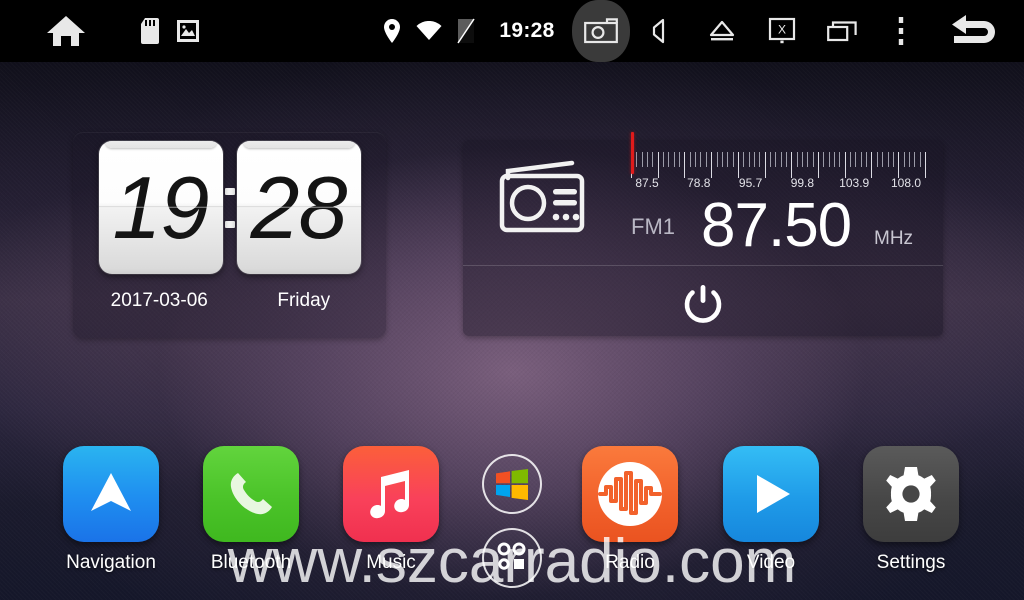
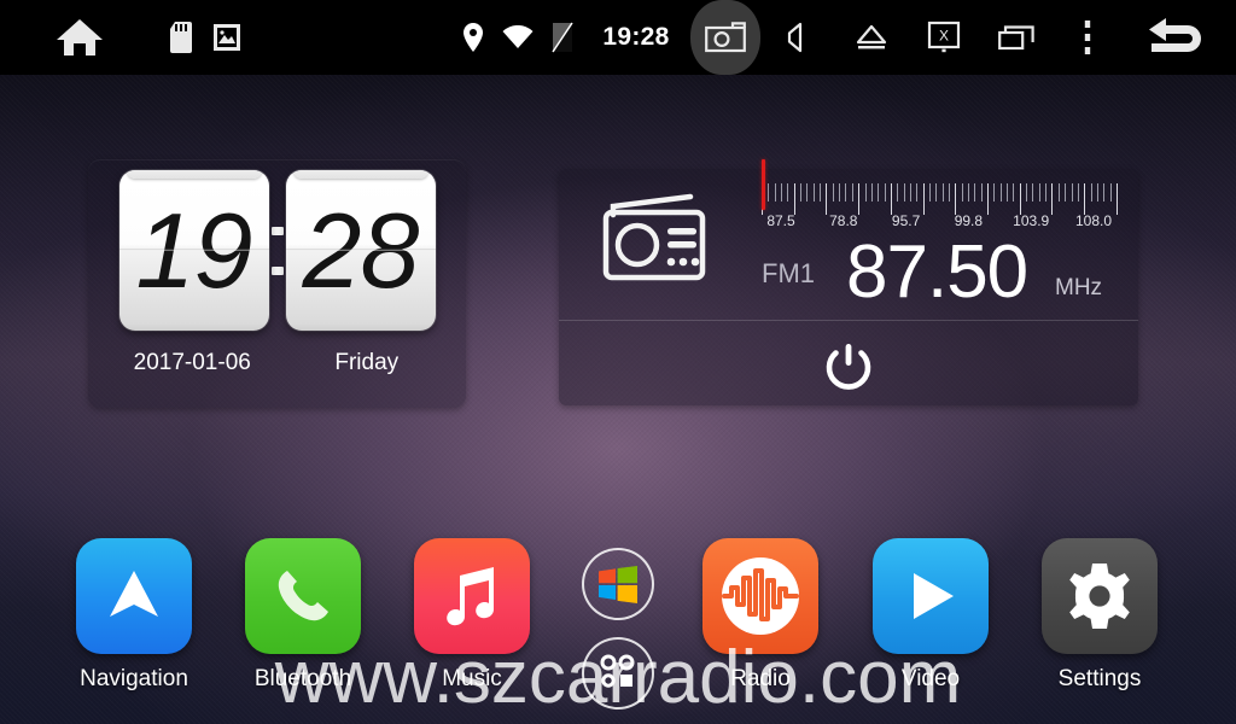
  19:28
  X
- 2017-03-06
+ 2017-01-06
  Friday
  87.5
  78.8
  95.7
  99.8
  103.9
  108.0
  FM1
  87.50
  MHz
  Navigation
  Bluetooth
  Music
  Radio
  Video
  Settings
  www.szcarradio.com
